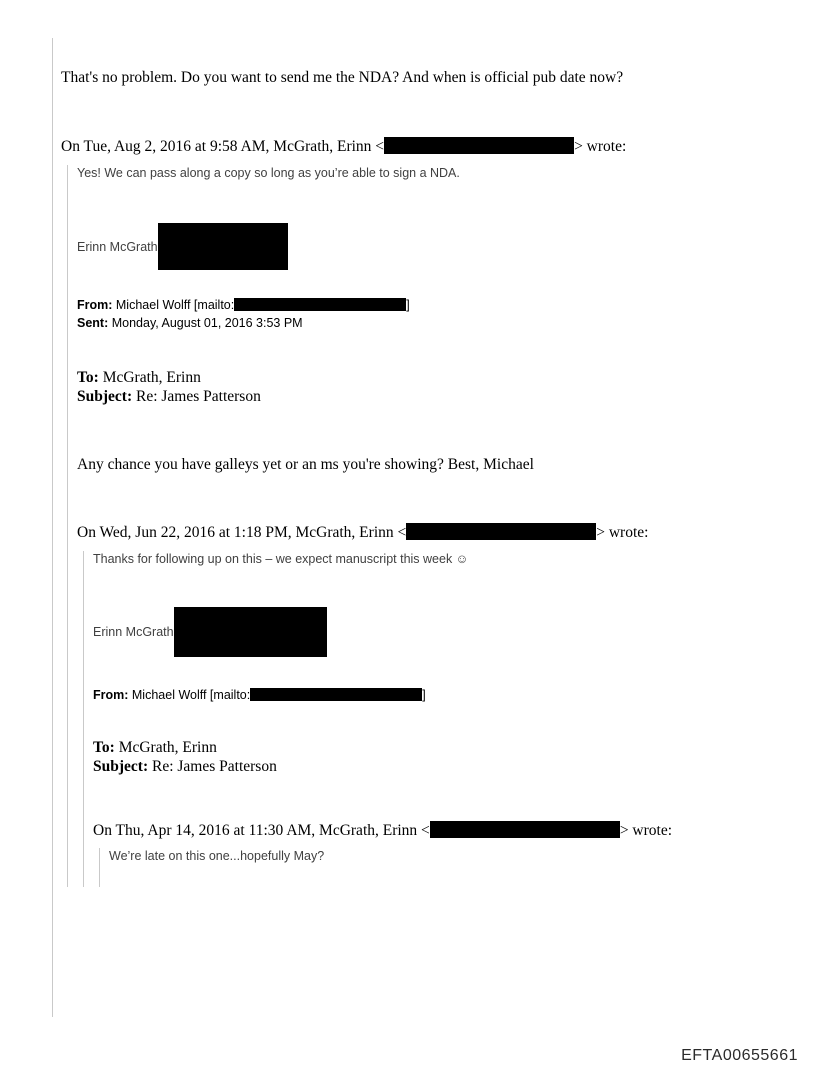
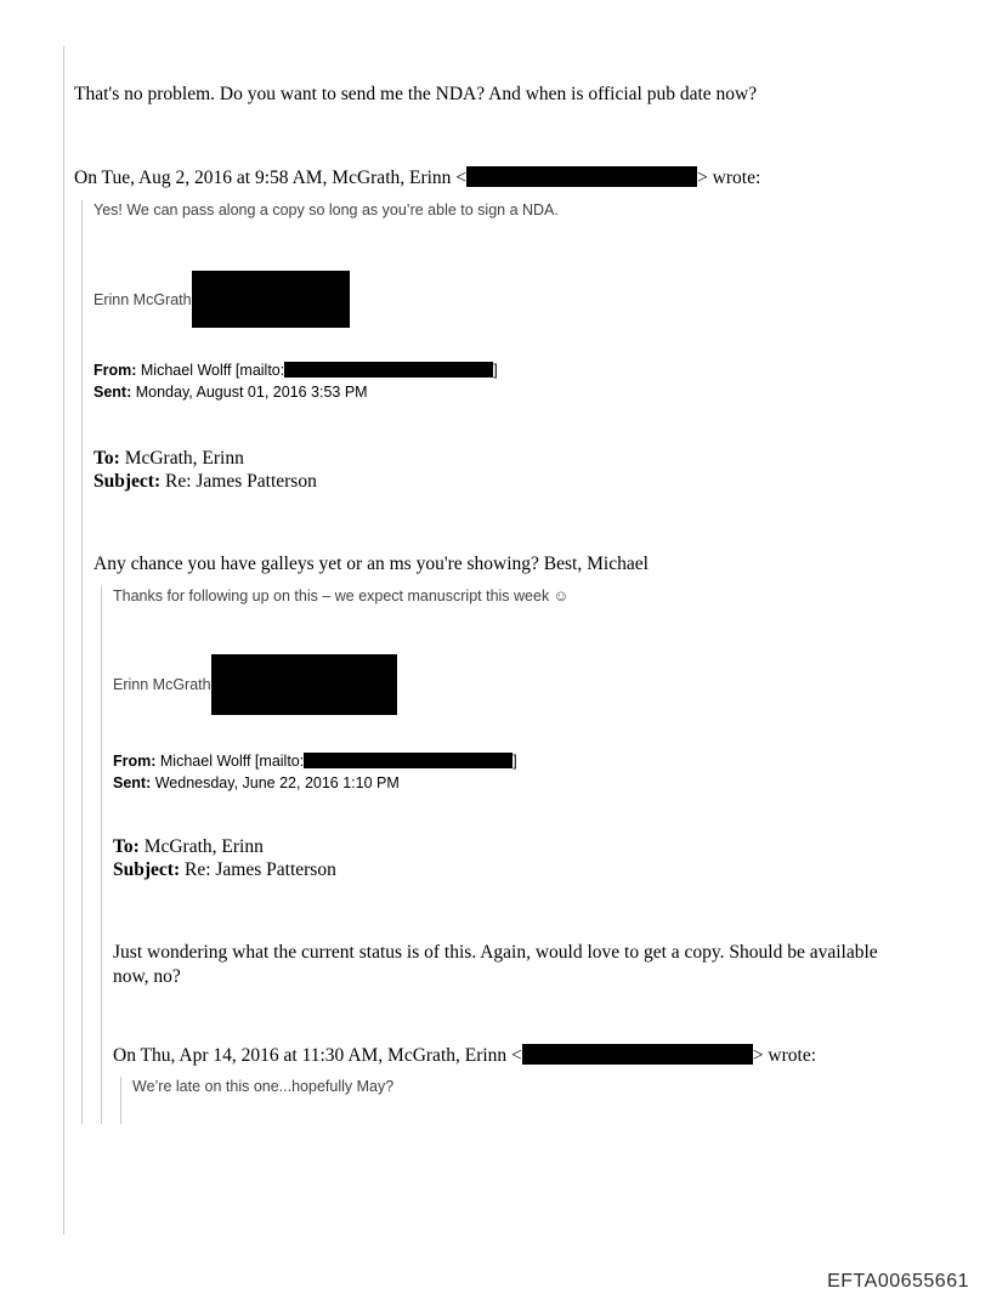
  That's no problem. Do you want to send me the NDA? And when is official pub date now?
  On Tue, Aug 2, 2016 at 9:58 AM, McGrath, Erinn < > wrote:
  Yes! We can pass along a copy so long as you’re able to sign a NDA.
  Erinn McGrath
  From: Michael Wolff [mailto: ]
  Sent: Monday, August 01, 2016 3:53 PM
  To: McGrath, Erinn
  Subject: Re: James Patterson
  Any chance you have galleys yet or an ms you're showing? Best, Michael
- On Wed, Jun 22, 2016 at 1:18 PM, McGrath, Erinn < > wrote:
  Thanks for following up on this – we expect manuscript this week ☺
  Erinn McGrath
  From: Michael Wolff [mailto: ]
+ Sent: Wednesday, June 22, 2016 1:10 PM
  To: McGrath, Erinn
  Subject: Re: James Patterson
+ Just wondering what the current status is of this. Again, would love to get a copy. Should be available now, no?
  On Thu, Apr 14, 2016 at 11:30 AM, McGrath, Erinn < > wrote:
  We’re late on this one...hopefully May?
  EFTA00655661
